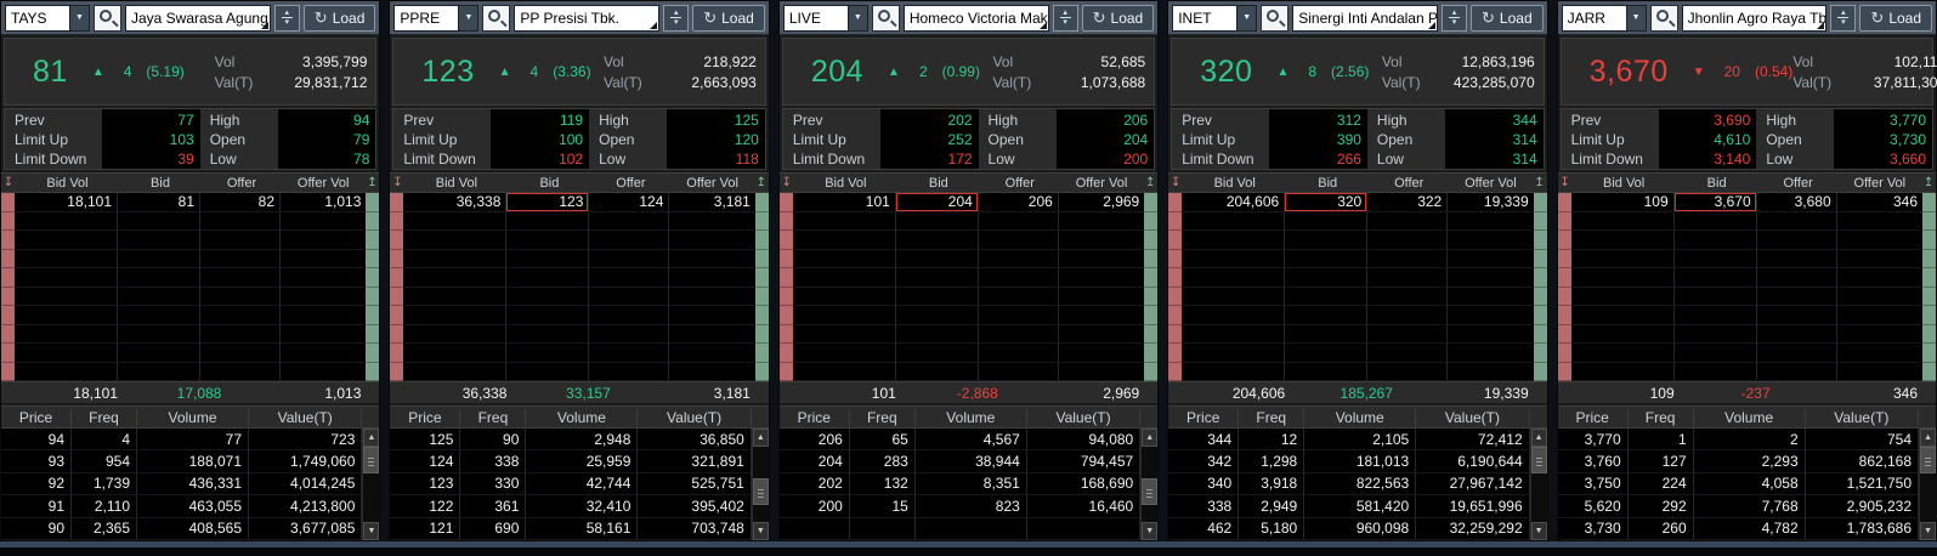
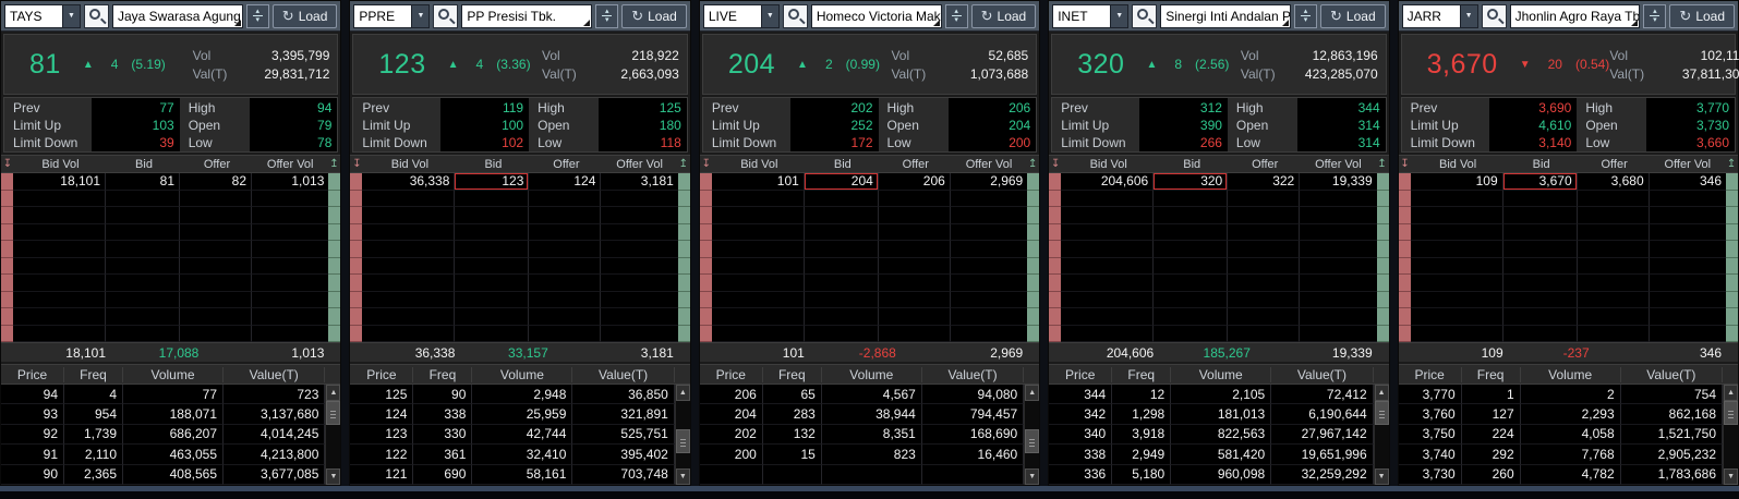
  TAYS
  Jaya Swarasa Agung
  ↻
  Load
  81
  ▲
  4
  (5.19)
  Vol
  3,395,799
  Val(T)
  29,831,712
  Prev
  77
  High
  94
  Limit Up
  103
  Open
  79
  Limit Down
  39
  Low
  78
  ↧
  Bid Vol
  Bid
  Offer
  Offer Vol
  ↥
  18,101
  81
  82
  1,013
  18,101
  17,088
  1,013
  Price
  Freq
  Volume
  Value(T)
  94
  4
  77
  723
  93
  954
  188,071
- 1,749,060
+ 3,137,680
  92
  1,739
- 436,331
+ 686,207
  4,014,245
  91
  2,110
  463,055
  4,213,800
  90
  2,365
  408,565
  3,677,085
  PPRE
  PP Presisi Tbk.
  ↻
  Load
  123
  ▲
  4
  (3.36)
  Vol
  218,922
  Val(T)
  2,663,093
  Prev
  119
  High
  125
  Limit Up
  100
  Open
- 120
+ 180
  Limit Down
  102
  Low
  118
  ↧
  Bid Vol
  Bid
  Offer
  Offer Vol
  ↥
  36,338
  123
  124
  3,181
  36,338
  33,157
  3,181
  Price
  Freq
  Volume
  Value(T)
  125
  90
  2,948
  36,850
  124
  338
  25,959
  321,891
  123
  330
  42,744
  525,751
  122
  361
  32,410
  395,402
  121
  690
  58,161
  703,748
  LIVE
  Homeco Victoria Mak
  ↻
  Load
  204
  ▲
  2
  (0.99)
  Vol
  52,685
  Val(T)
  1,073,688
  Prev
  202
  High
  206
  Limit Up
  252
  Open
  204
  Limit Down
  172
  Low
  200
  ↧
  Bid Vol
  Bid
  Offer
  Offer Vol
  ↥
  101
  204
  206
  2,969
  101
  -2,868
  2,969
  Price
  Freq
  Volume
  Value(T)
  206
  65
  4,567
  94,080
  204
  283
  38,944
  794,457
  202
  132
  8,351
  168,690
  200
  15
  823
  16,460
  INET
  Sinergi Inti Andalan P
  ↻
  Load
  320
  ▲
  8
  (2.56)
  Vol
  12,863,196
  Val(T)
  423,285,070
  Prev
  312
  High
  344
  Limit Up
  390
  Open
  314
  Limit Down
  266
  Low
  314
  ↧
  Bid Vol
  Bid
  Offer
  Offer Vol
  ↥
  204,606
  320
  322
  19,339
  204,606
  185,267
  19,339
  Price
  Freq
  Volume
  Value(T)
  344
  12
  2,105
  72,412
  342
  1,298
  181,013
  6,190,644
  340
  3,918
  822,563
  27,967,142
  338
  2,949
  581,420
  19,651,996
- 462
+ 336
  5,180
  960,098
  32,259,292
  JARR
  Jhonlin Agro Raya Tb
  ↻
  Load
  3,670
  ▼
  20
  (0.54)
  Vol
  102,11
  Val(T)
  37,811,30
  Prev
  3,690
  High
  3,770
  Limit Up
  4,610
  Open
  3,730
  Limit Down
  3,140
  Low
  3,660
  ↧
  Bid Vol
  Bid
  Offer
  Offer Vol
  ↥
  109
  3,670
  3,680
  346
  109
  -237
  346
  Price
  Freq
  Volume
  Value(T)
  3,770
  1
  2
  754
  3,760
  127
  2,293
  862,168
  3,750
  224
  4,058
  1,521,750
- 5,620
+ 3,740
  292
  7,768
  2,905,232
  3,730
  260
  4,782
  1,783,686
